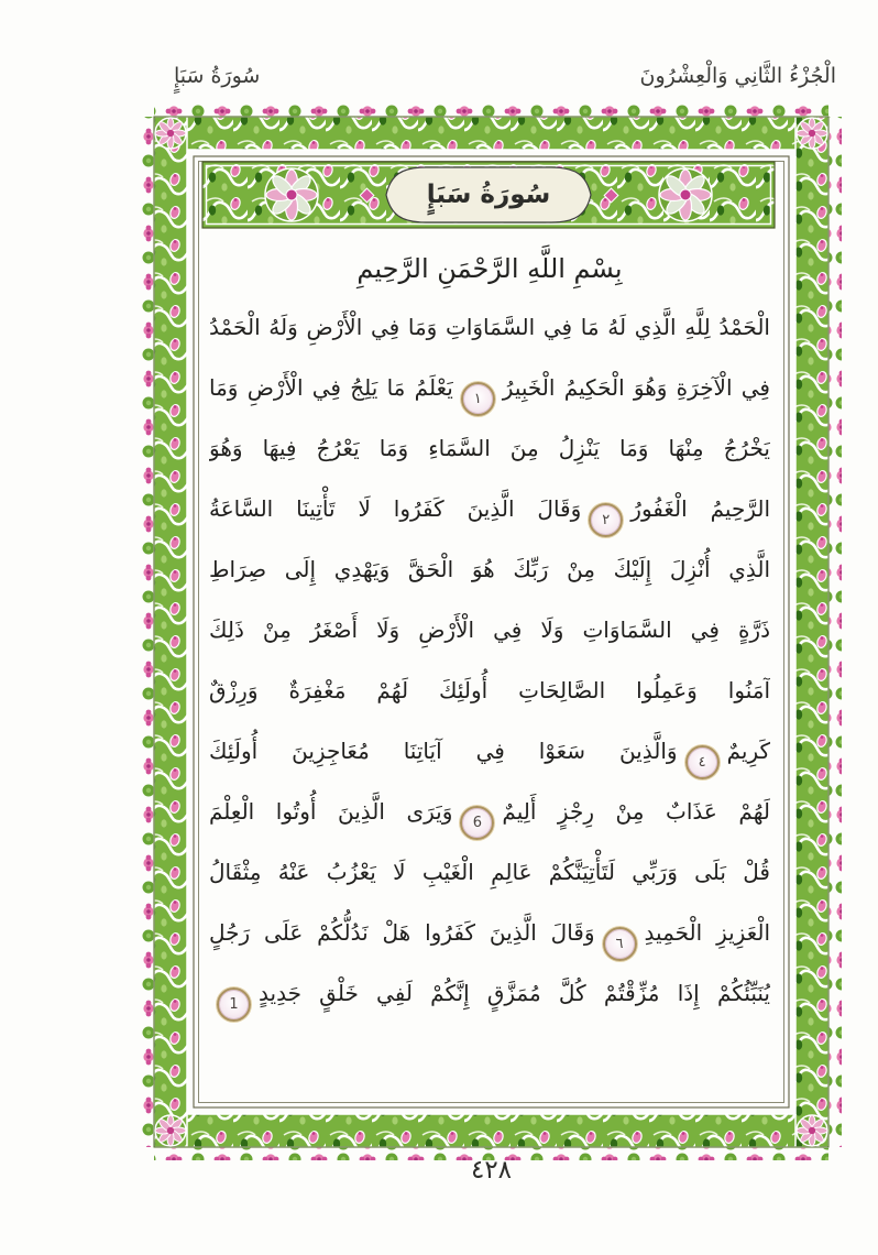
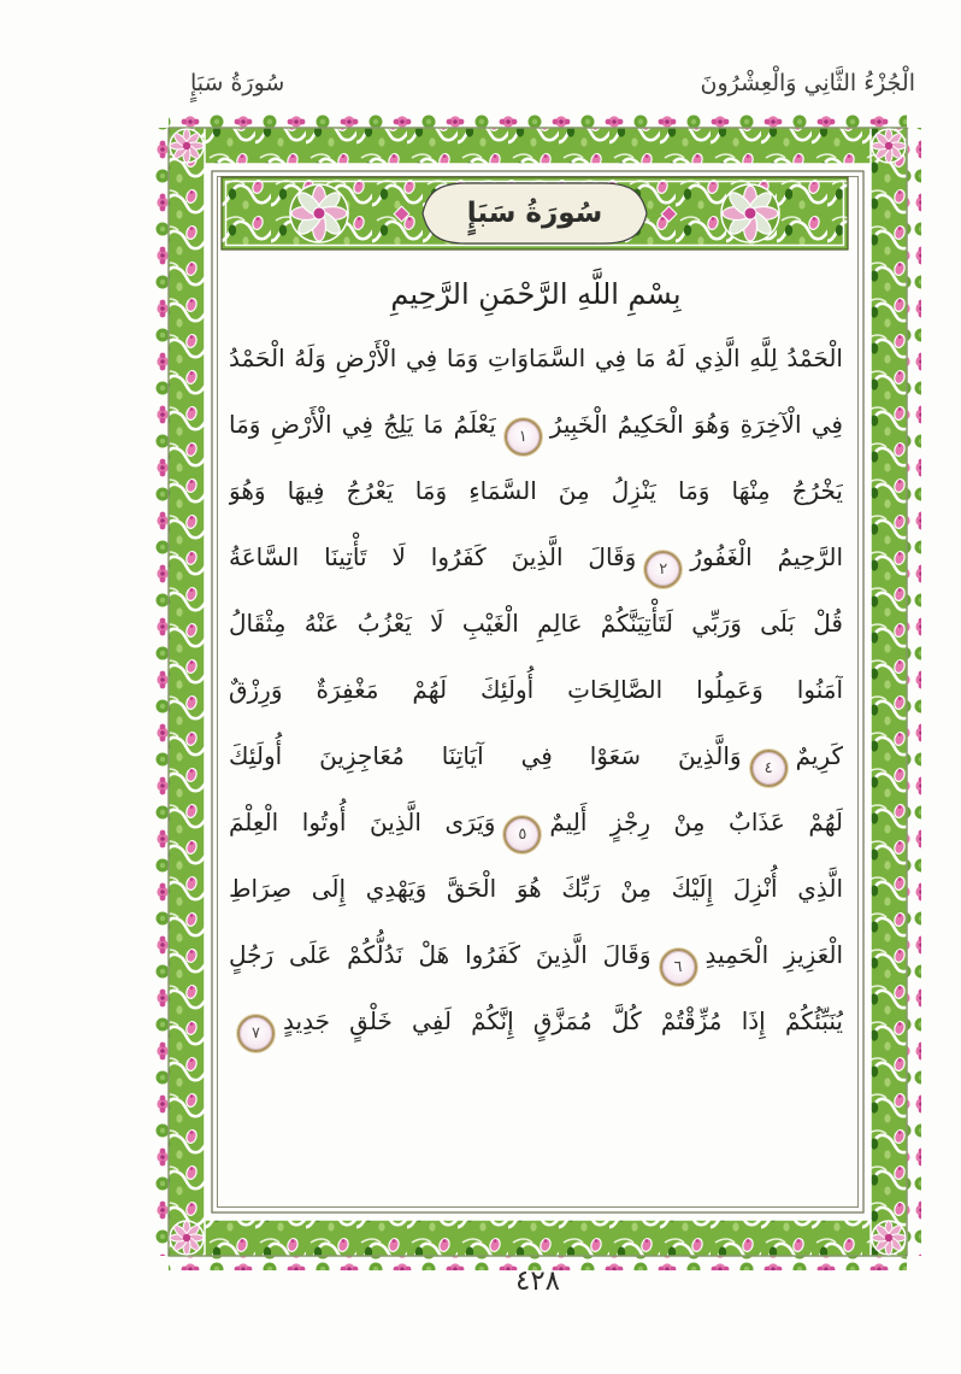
  الْجُزْءُ الثَّانِي وَالْعِشْرُونَ
  سُورَةُ سَبَإٍ
  سُورَةُ سَبَإٍ
  بِسْمِ اللَّهِ الرَّحْمَنِ الرَّحِيمِ
  الْحَمْدُ لِلَّهِ الَّذِي لَهُ مَا فِي السَّمَاوَاتِ وَمَا فِي الْأَرْضِ وَلَهُ الْحَمْدُ
  فِي الْآخِرَةِ وَهُوَ الْحَكِيمُ الْخَبِيرُ١يَعْلَمُ مَا يَلِجُ فِي الْأَرْضِ وَمَا
  يَخْرُجُ مِنْهَا وَمَا يَنْزِلُ مِنَ السَّمَاءِ وَمَا يَعْرُجُ فِيهَا وَهُوَ
  الرَّحِيمُ الْغَفُورُ٢وَقَالَ الَّذِينَ كَفَرُوا لَا تَأْتِينَا السَّاعَةُ
- الَّذِي أُنْزِلَ إِلَيْكَ مِنْ رَبِّكَ هُوَ الْحَقَّ وَيَهْدِي إِلَى صِرَاطِ
+ قُلْ بَلَى وَرَبِّي لَتَأْتِيَنَّكُمْ عَالِمِ الْغَيْبِ لَا يَعْزُبُ عَنْهُ مِثْقَالُ
- ذَرَّةٍ فِي السَّمَاوَاتِ وَلَا فِي الْأَرْضِ وَلَا أَصْغَرُ مِنْ ذَلِكَ
  آمَنُوا وَعَمِلُوا الصَّالِحَاتِ أُولَئِكَ لَهُمْ مَغْفِرَةٌ وَرِزْقٌ
  كَرِيمٌ٤وَالَّذِينَ سَعَوْا فِي آيَاتِنَا مُعَاجِزِينَ أُولَئِكَ
- لَهُمْ عَذَابٌ مِنْ رِجْزٍ أَلِيمٌ6وَيَرَى الَّذِينَ أُوتُوا الْعِلْمَ
+ لَهُمْ عَذَابٌ مِنْ رِجْزٍ أَلِيمٌ٥وَيَرَى الَّذِينَ أُوتُوا الْعِلْمَ
- قُلْ بَلَى وَرَبِّي لَتَأْتِيَنَّكُمْ عَالِمِ الْغَيْبِ لَا يَعْزُبُ عَنْهُ مِثْقَالُ
+ الَّذِي أُنْزِلَ إِلَيْكَ مِنْ رَبِّكَ هُوَ الْحَقَّ وَيَهْدِي إِلَى صِرَاطِ
  الْعَزِيزِ الْحَمِيدِ٦وَقَالَ الَّذِينَ كَفَرُوا هَلْ نَدُلُّكُمْ عَلَى رَجُلٍ
- يُنَبِّئُكُمْ إِذَا مُزِّقْتُمْ كُلَّ مُمَزَّقٍ إِنَّكُمْ لَفِي خَلْقٍ جَدِيدٍ1
+ يُنَبِّئُكُمْ إِذَا مُزِّقْتُمْ كُلَّ مُمَزَّقٍ إِنَّكُمْ لَفِي خَلْقٍ جَدِيدٍ٧
  ٤٢٨
